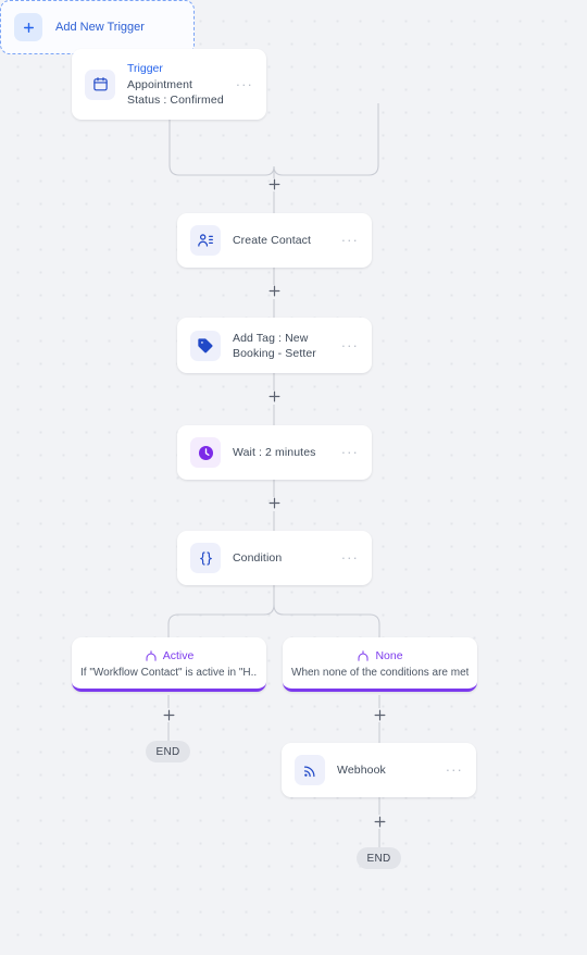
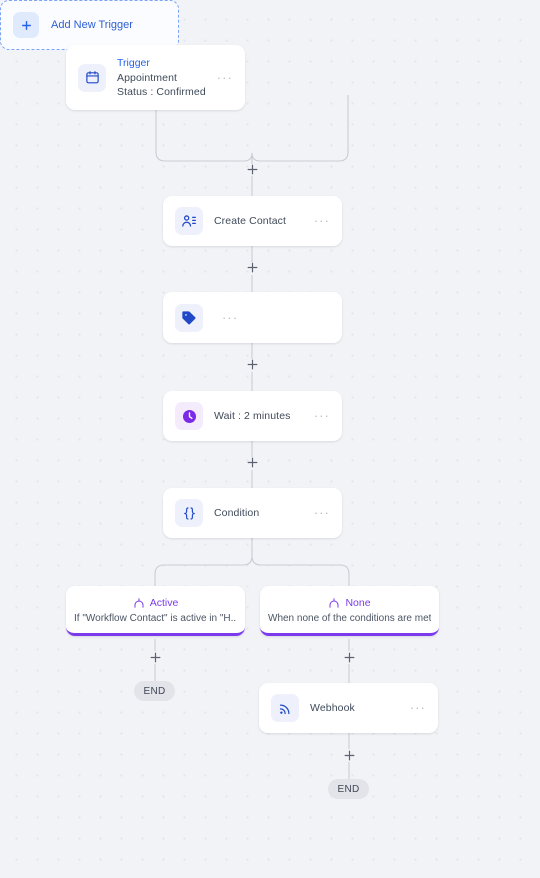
  Trigger
  Appointment Status : Confirmed
  ···
  Add New Trigger
  Create Contact
  ···
- Add Tag : New Booking - Setter
  ···
  Wait : 2 minutes
  ···
  Condition
  ···
  Active
  If "Workflow Contact" is active in "H..
  None
  When none of the conditions are met
  END
  Webhook
  ···
  END
